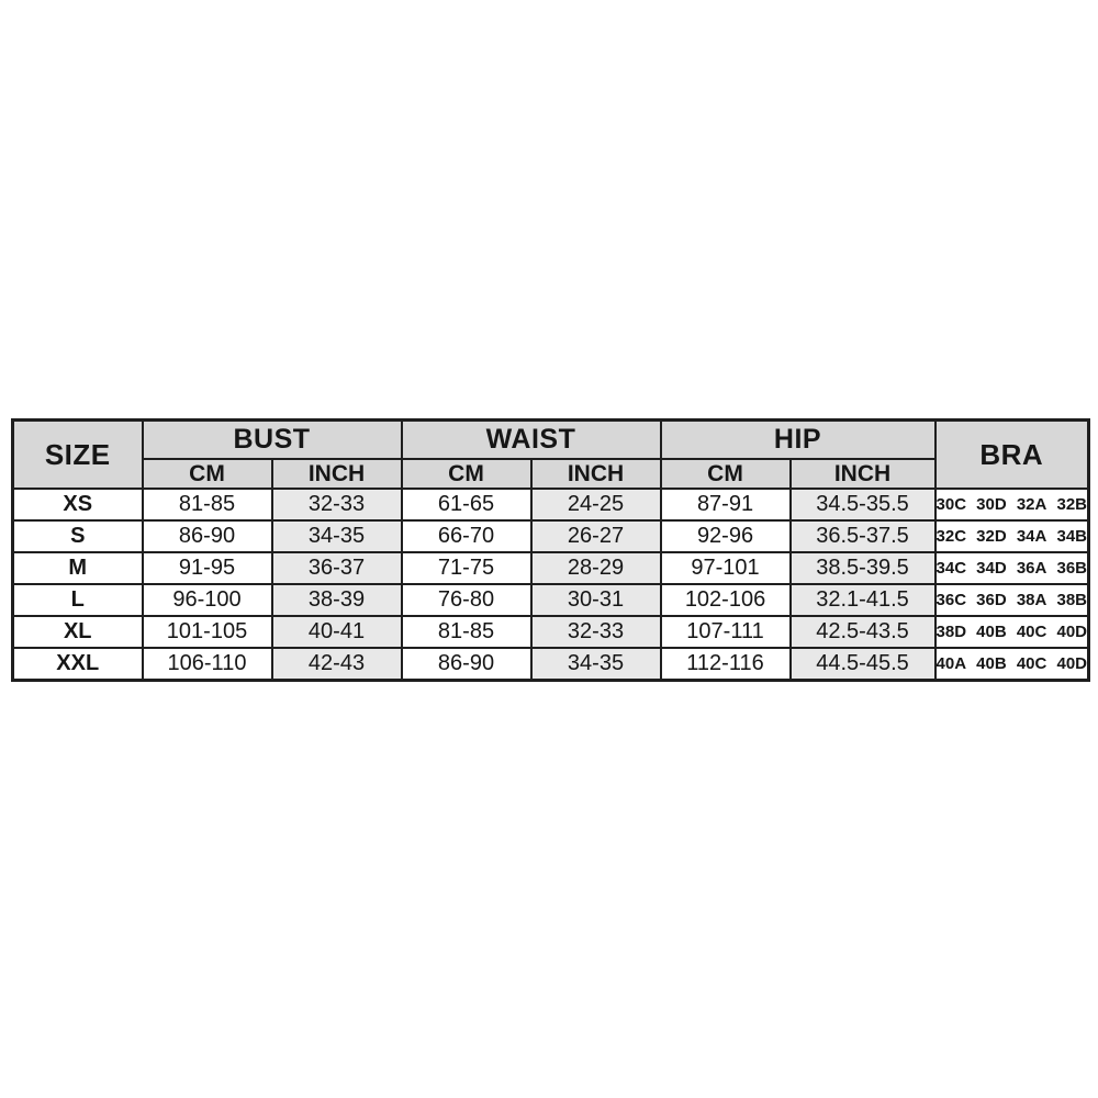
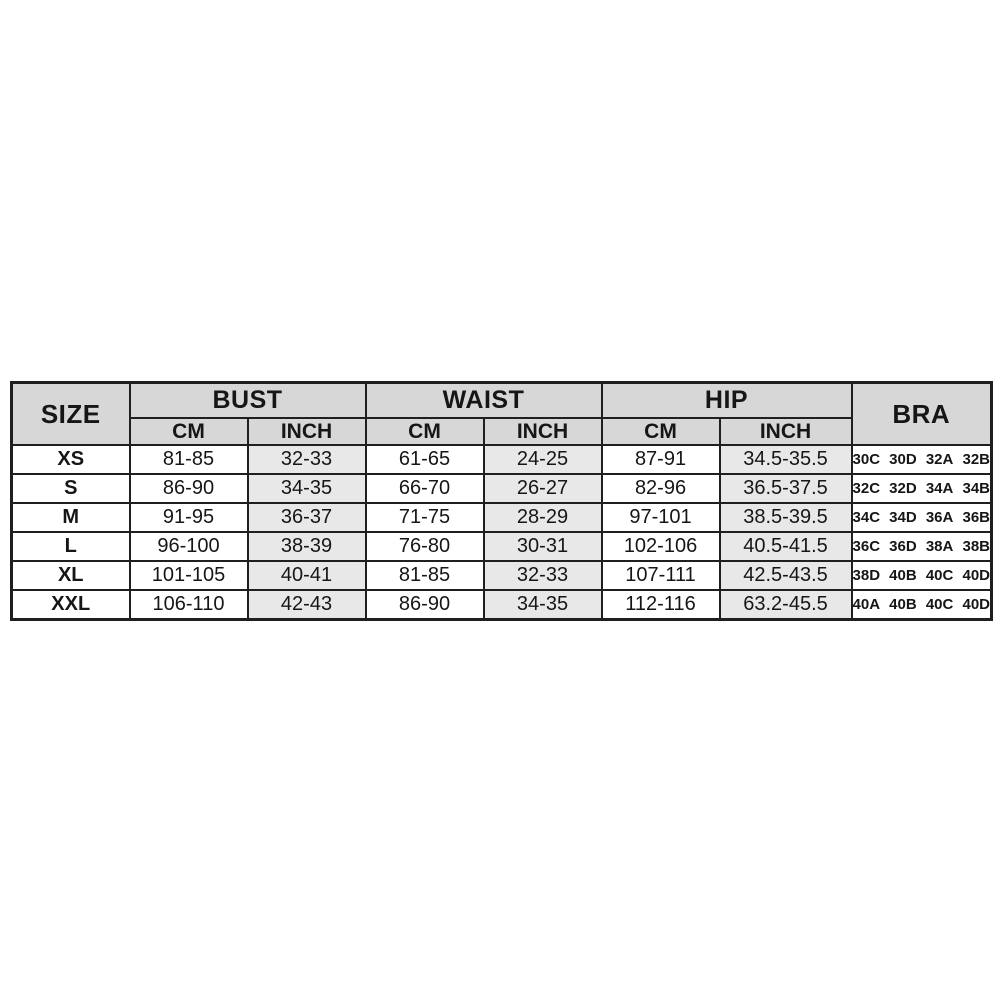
  SIZE	BUST	WAIST	HIP	BRA
  CM	INCH	CM	INCH	CM	INCH
  XS	81-85	32-33	61-65	24-25	87-91	34.5-35.5	30C 30D 32A 32B
- S	86-90	34-35	66-70	26-27	92-96	36.5-37.5	32C 32D 34A 34B
+ S	86-90	34-35	66-70	26-27	82-96	36.5-37.5	32C 32D 34A 34B
  M	91-95	36-37	71-75	28-29	97-101	38.5-39.5	34C 34D 36A 36B
- L	96-100	38-39	76-80	30-31	102-106	32.1-41.5	36C 36D 38A 38B
+ L	96-100	38-39	76-80	30-31	102-106	40.5-41.5	36C 36D 38A 38B
  XL	101-105	40-41	81-85	32-33	107-111	42.5-43.5	38D 40B 40C 40D
- XXL	106-110	42-43	86-90	34-35	112-116	44.5-45.5	40A 40B 40C 40D
+ XXL	106-110	42-43	86-90	34-35	112-116	63.2-45.5	40A 40B 40C 40D
